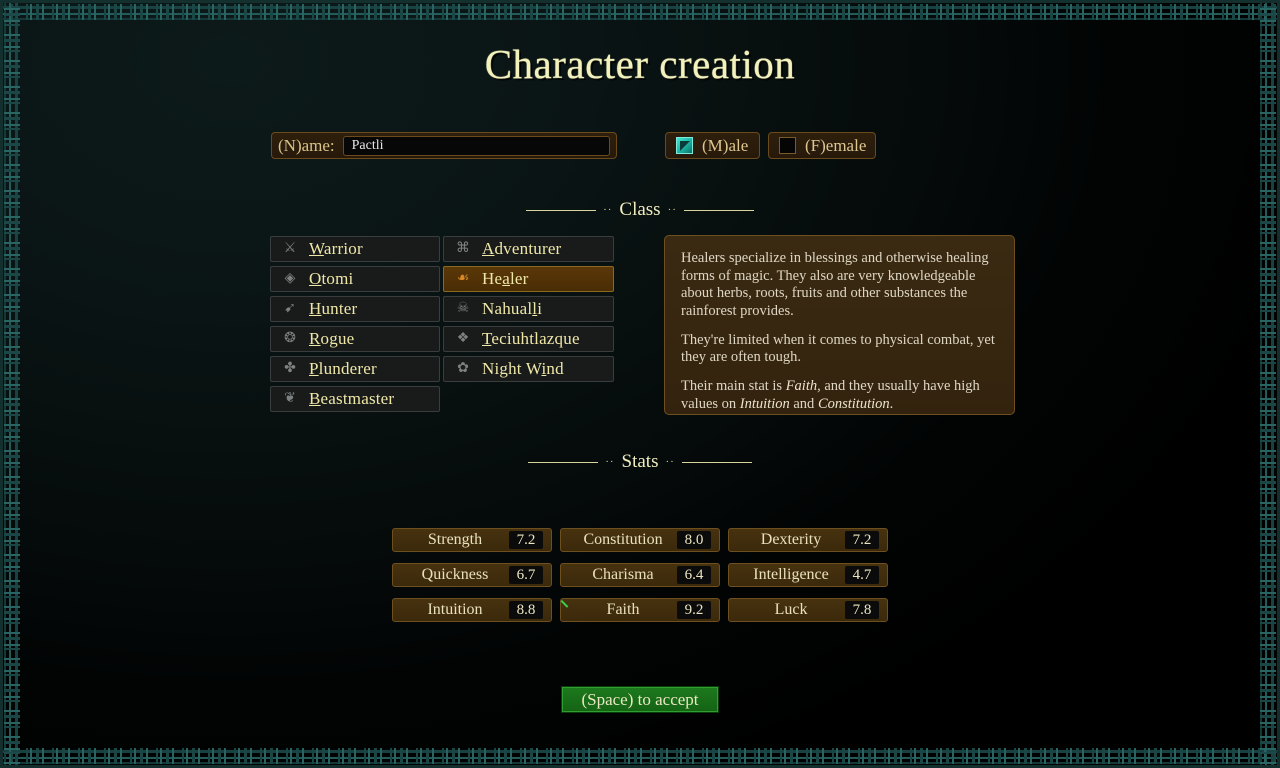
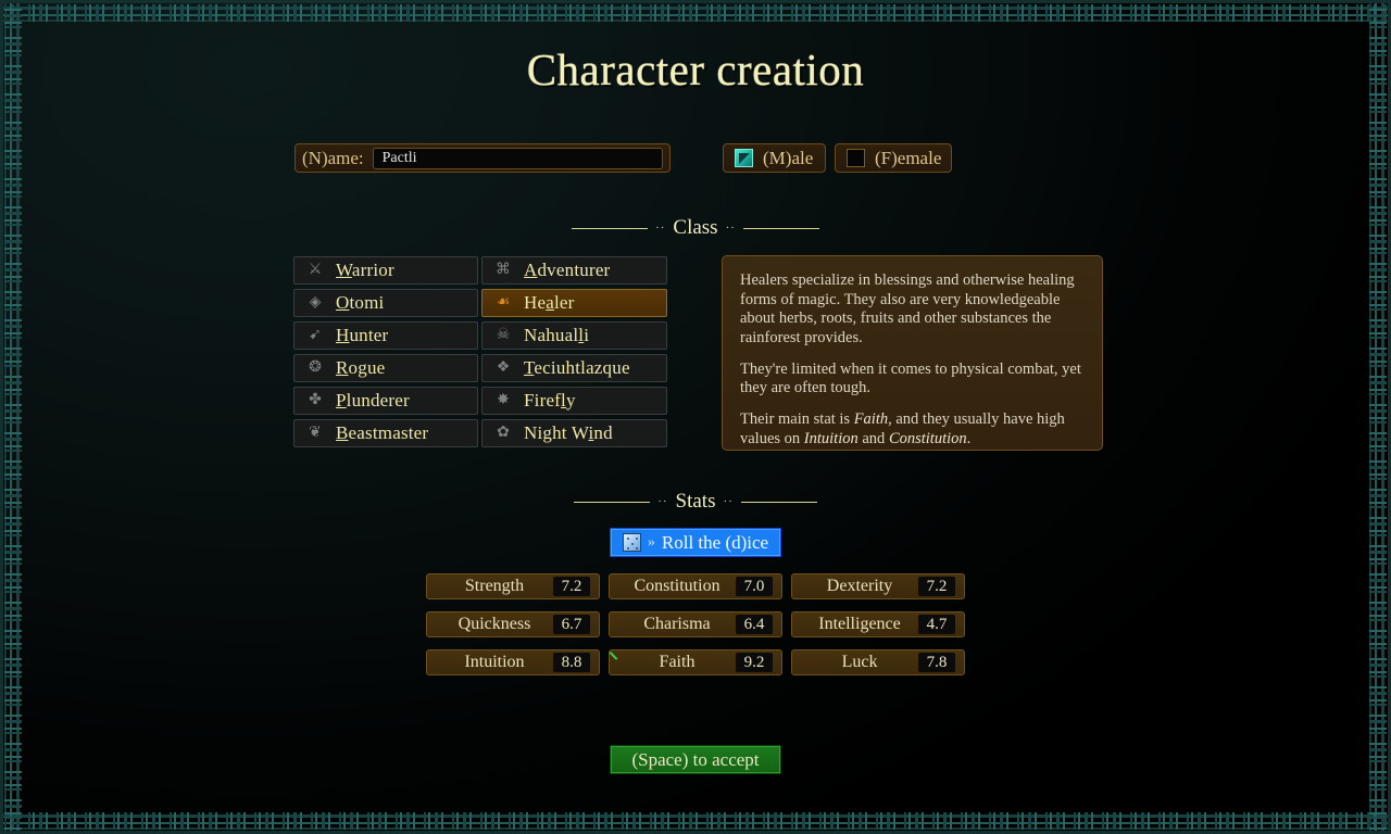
  Character creation
  (N)ame:
  Pactli
  (M)ale
  (F)emale
  ··
  Class
  ··
  ⚔
  Warrior
  ◈
  Otomi
  ➹
  Hunter
  ❂
  Rogue
  ✤
  Plunderer
  ❦
  Beastmaster
  ⌘
  Adventurer
  ☙
  Healer
  ☠
  Nahualli
  ❖
  Teciuhtlazque
+ ✸
+ Firefly
  ✿
  Night Wind
  Healers specialize in blessings and otherwise healing forms of magic. They also are very knowledgeable about herbs, roots, fruits and other substances the rainforest provides.
  They're limited when it comes to physical combat, yet they are often tough.
  Their main stat is Faith, and they usually have high values on Intuition and Constitution.
  ··
  Stats
  ··
+ »
+ Roll the (d)ice
  Strength
  7.2
  Constitution
- 8.0
+ 7.0
  Dexterity
  7.2
  Quickness
  6.7
  Charisma
  6.4
  Intelligence
  4.7
  Intuition
  8.8
  Faith
  9.2
  Luck
  7.8
  (Space) to accept
